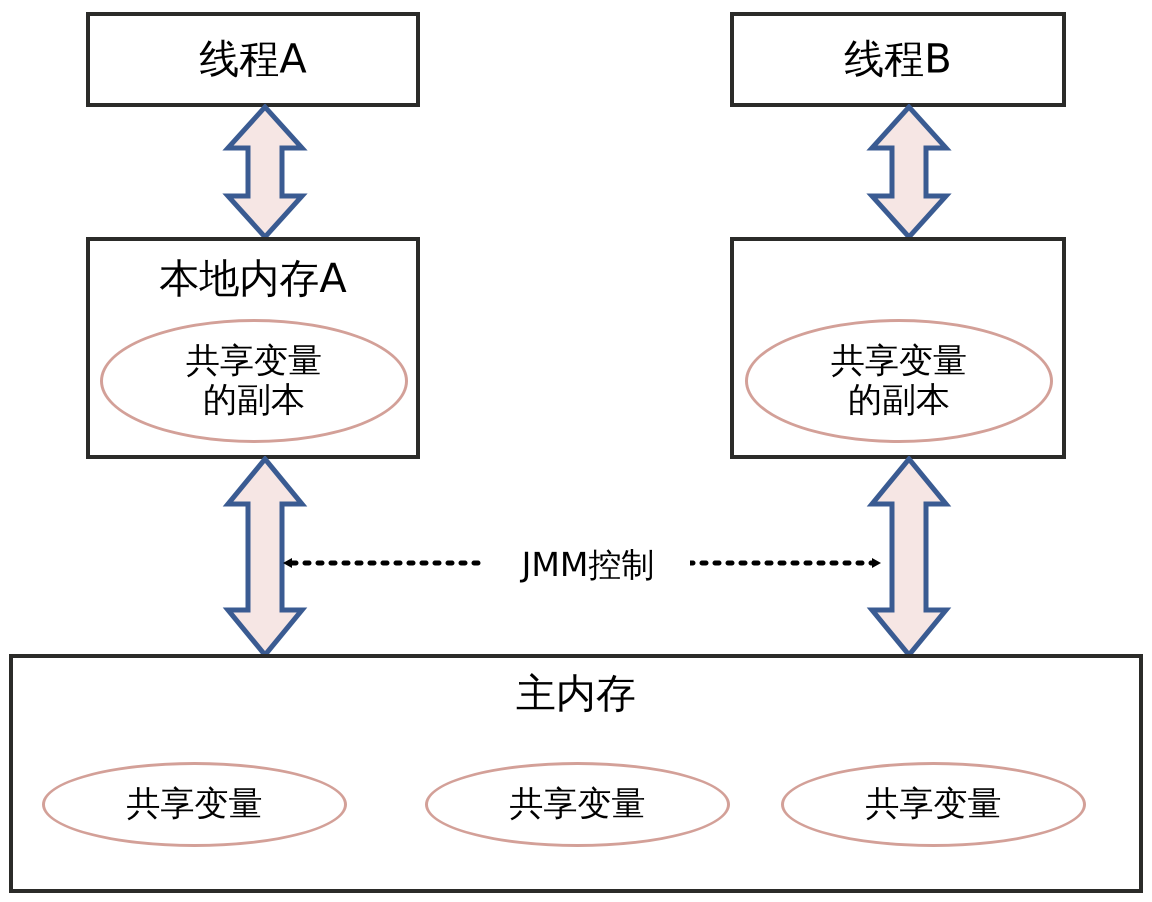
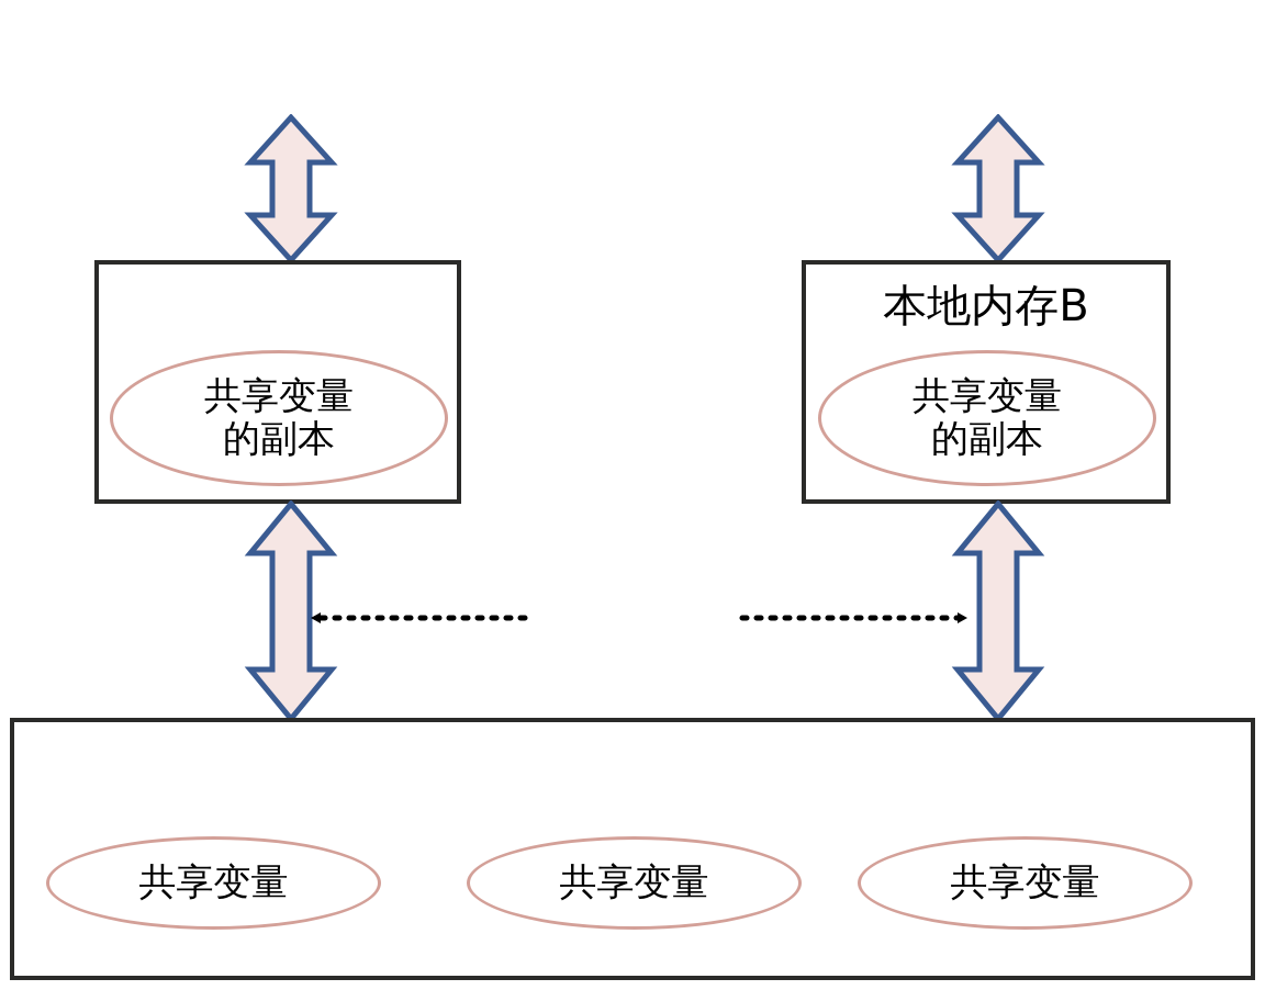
- 线程A
- 线程B
- 本地内存A
  共享变量
  的副本
+ 本地内存B
  共享变量
  的副本
- JMM控制
- 主内存
  共享变量
  共享变量
  共享变量
